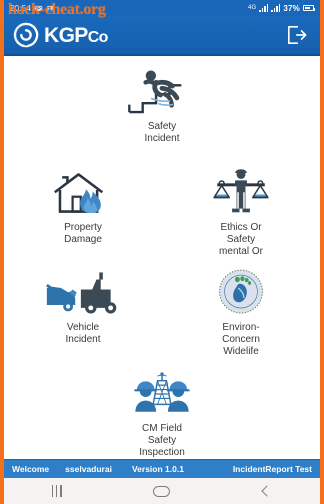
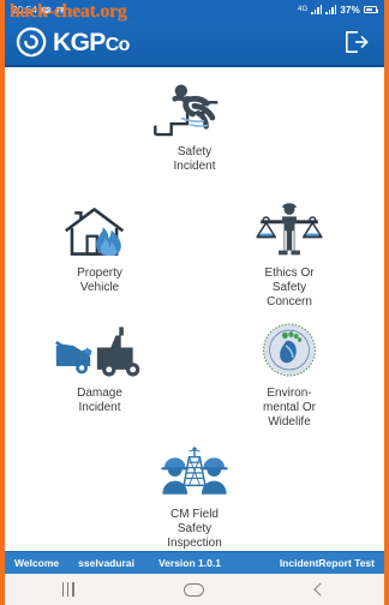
  20:54
  37%
  hack-cheat.org
  KGPCo
  Safety
  Incident
  Property
- Damage
+ Vehicle
  Ethics Or
  Safety
- mental Or
+ Concern
- Vehicle
+ Damage
  Incident
  Environ-
- Concern
+ mental Or
  Widelife
  CM Field
  Safety
  Inspection
  Welcome
  sselvadurai
  Version 1.0.1
  IncidentReport Test
